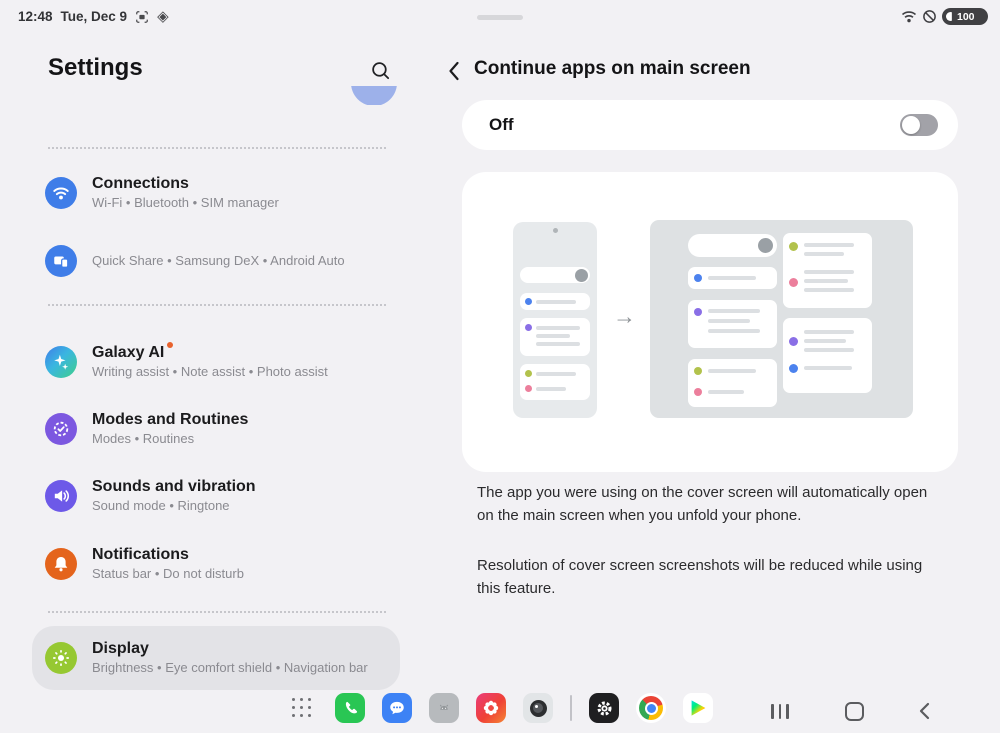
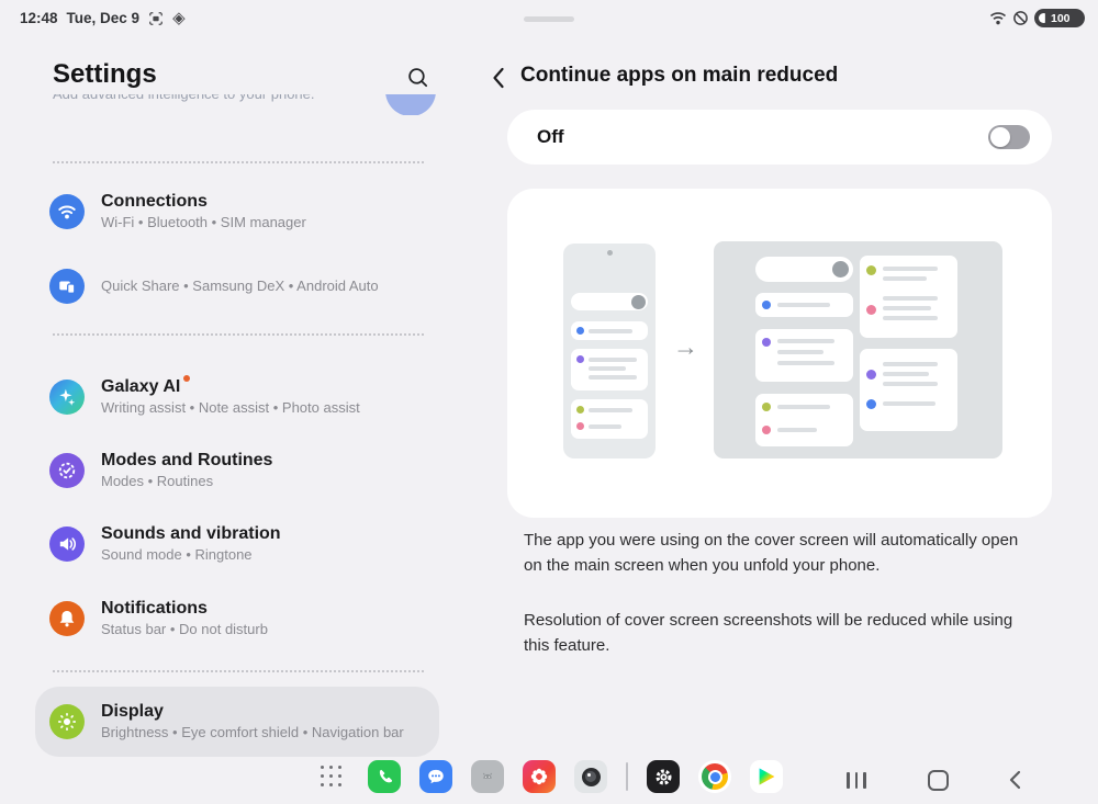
  12:48
  Tue, Dec 9
  ◈
  100
  Settings
+ Add advanced intelligence to your phone.
  Connections
  Wi-Fi • Bluetooth • SIM manager
  Quick Share • Samsung DeX • Android Auto
  Galaxy AI
  Writing assist • Note assist • Photo assist
  Modes and Routines
  Modes • Routines
  Sounds and vibration
  Sound mode • Ringtone
  Notifications
  Status bar • Do not disturb
  Display
  Brightness • Eye comfort shield • Navigation bar
- Continue apps on main screen
+ Continue apps on main reduced
  Off
  →
  The app you were using on the cover screen will automatically open on the main screen when you unfold your phone.
  Resolution of cover screen screenshots will be reduced while using this feature.
